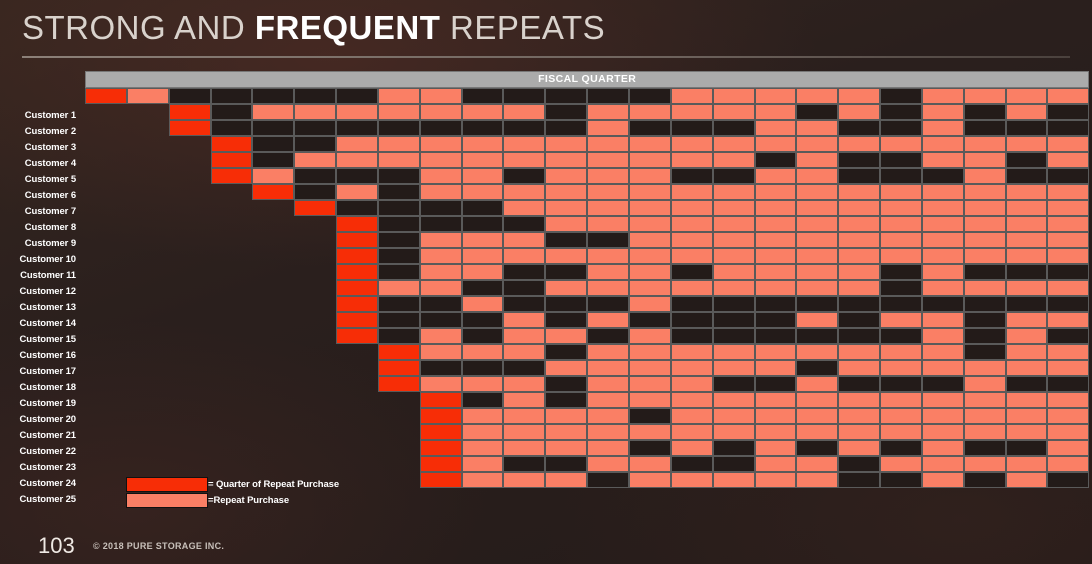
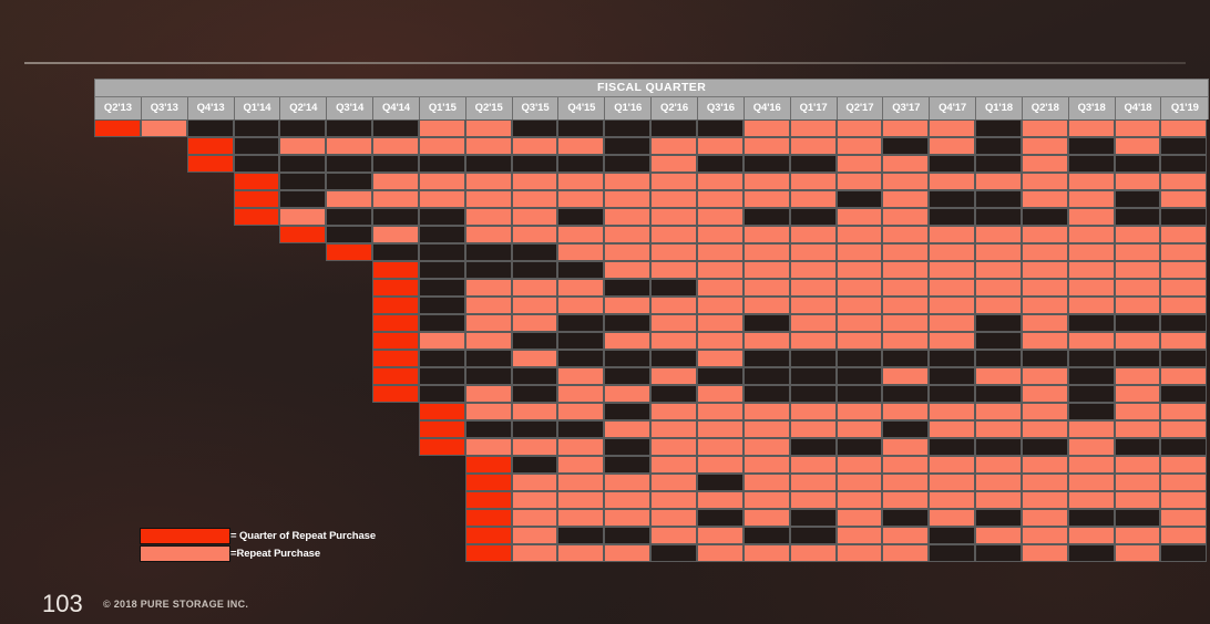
- STRONG AND FREQUENT REPEATS
- Customer 1
- Customer 2
- Customer 3
- Customer 4
- Customer 5
- Customer 6
- Customer 7
- Customer 8
- Customer 9
- Customer 10
- Customer 11
- Customer 12
- Customer 13
- Customer 14
- Customer 15
- Customer 16
- Customer 17
- Customer 18
- Customer 19
- Customer 20
- Customer 21
- Customer 22
- Customer 23
- Customer 24
- Customer 25
  FISCAL QUARTER
+ Q2'13
+ Q3'13
+ Q4'13
+ Q1'14
+ Q2'14
+ Q3'14
+ Q4'14
+ Q1'15
+ Q2'15
+ Q3'15
+ Q4'15
+ Q1'16
+ Q2'16
+ Q3'16
+ Q4'16
+ Q1'17
+ Q2'17
+ Q3'17
+ Q4'17
+ Q1'18
+ Q2'18
+ Q3'18
+ Q4'18
+ Q1'19
  = Quarter of Repeat Purchase
  =Repeat Purchase
  103
  © 2018 PURE STORAGE INC.
